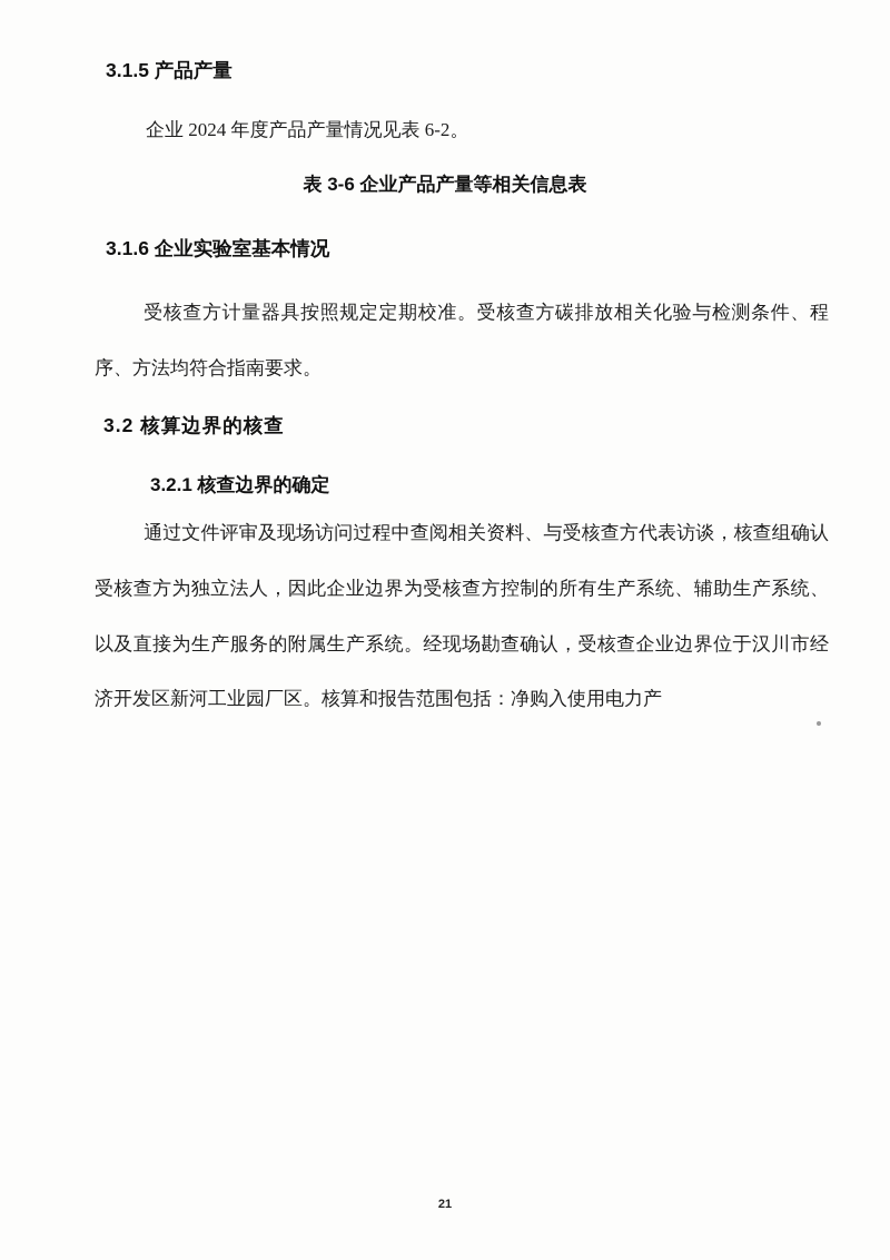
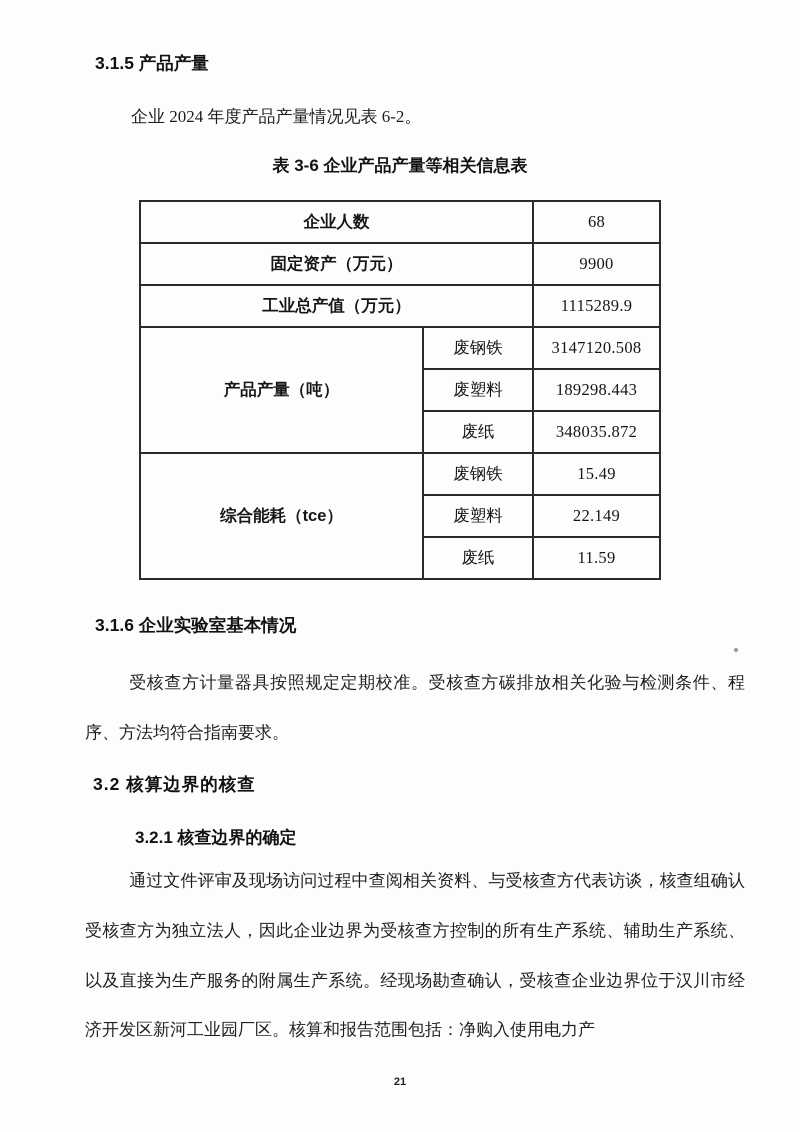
  3.1.5 产品产量
  企业 2024 年度产品产量情况见表 6-2。
  表 3-6 企业产品产量等相关信息表
+ 企业人数	68
+ 固定资产（万元）	9900
+ 工业总产值（万元）	1115289.9
+ 产品产量（吨）	废钢铁	3147120.508
+ 废塑料	189298.443
+ 废纸	348035.872
+ 综合能耗（tce）	废钢铁	15.49
+ 废塑料	22.149
+ 废纸	11.59
  3.1.6 企业实验室基本情况
  受核查方计量器具按照规定定期校准。受核查方碳排放相关化验与检测条件、程序、方法均符合指南要求。
  3.2 核算边界的核查
  3.2.1 核查边界的确定
  通过文件评审及现场访问过程中查阅相关资料、与受核查方代表访谈，核查组确认受核查方为独立法人，因此企业边界为受核查方控制的所有生产系统、辅助生产系统、以及直接为生产服务的附属生产系统。经现场勘查确认，受核查企业边界位于汉川市经济开发区新河工业园厂区。核算和报告范围包括：净购入使用电力产
  21
